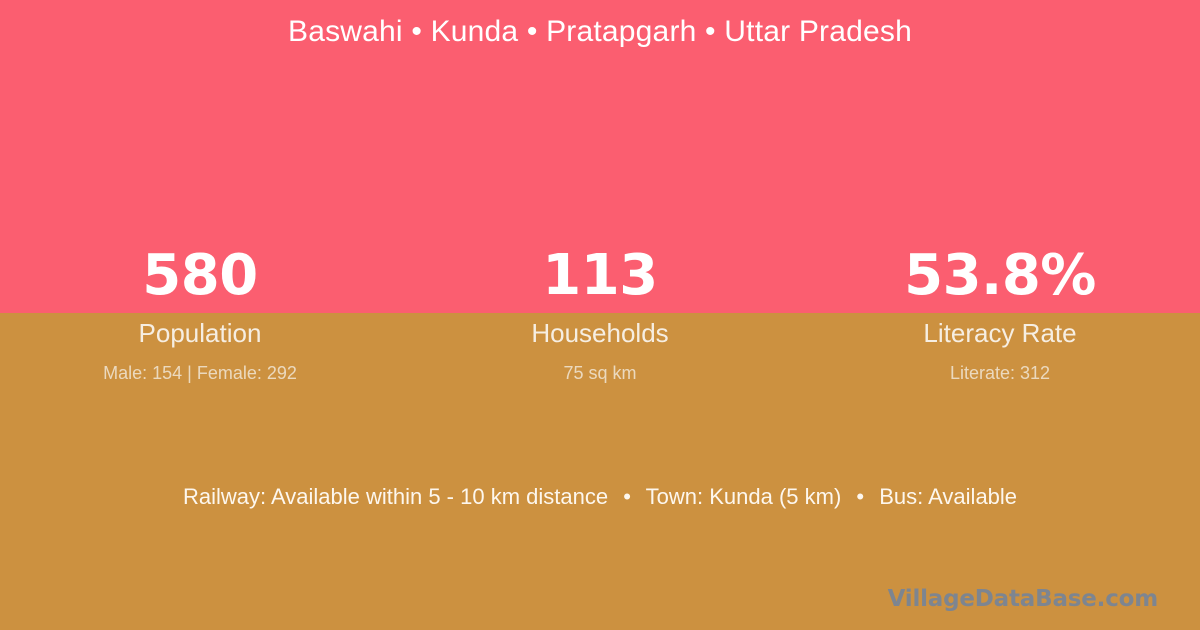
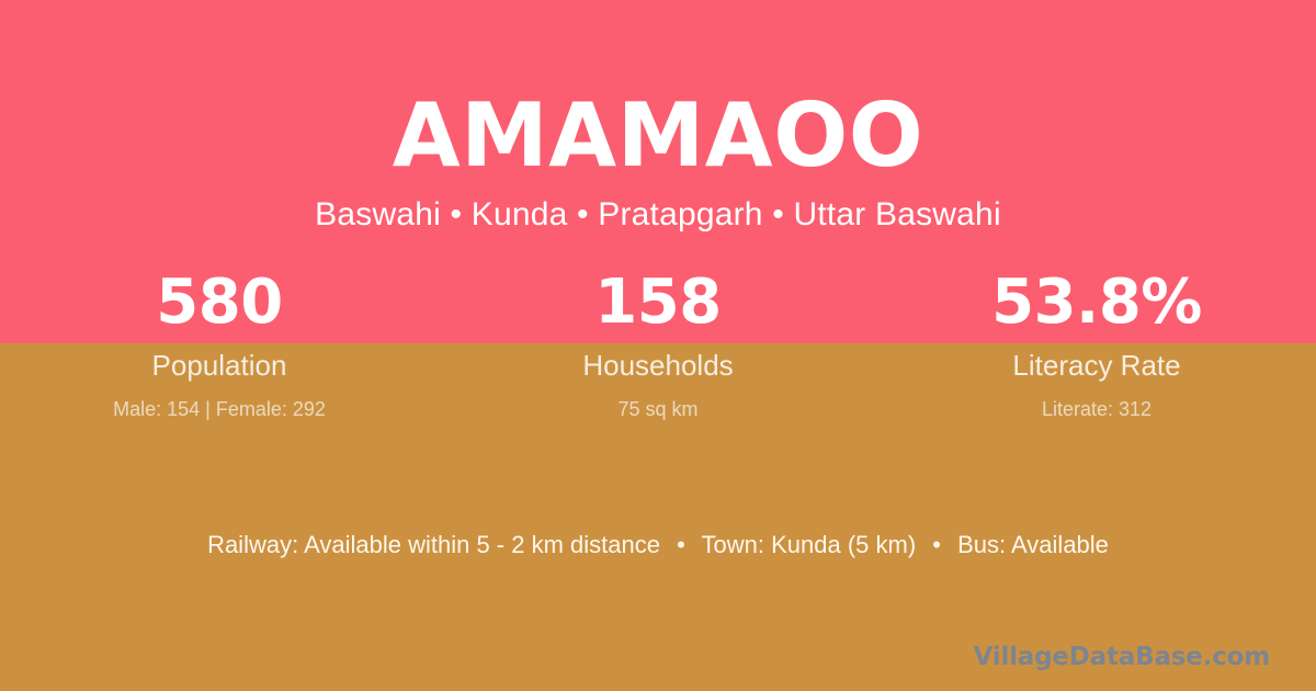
+ AMAMAOO
- Baswahi • Kunda • Pratapgarh • Uttar Pradesh
+ Baswahi • Kunda • Pratapgarh • Uttar Baswahi
  580
  Population
  Male: 154 | Female: 292
- 113
+ 158
  Households
  75 sq km
  53.8%
  Literacy Rate
  Literate: 312
- Railway: Available within 5 - 10 km distance • Town: Kunda (5 km) • Bus: Available
+ Railway: Available within 5 - 2 km distance • Town: Kunda (5 km) • Bus: Available
  VillageDataBase.com
